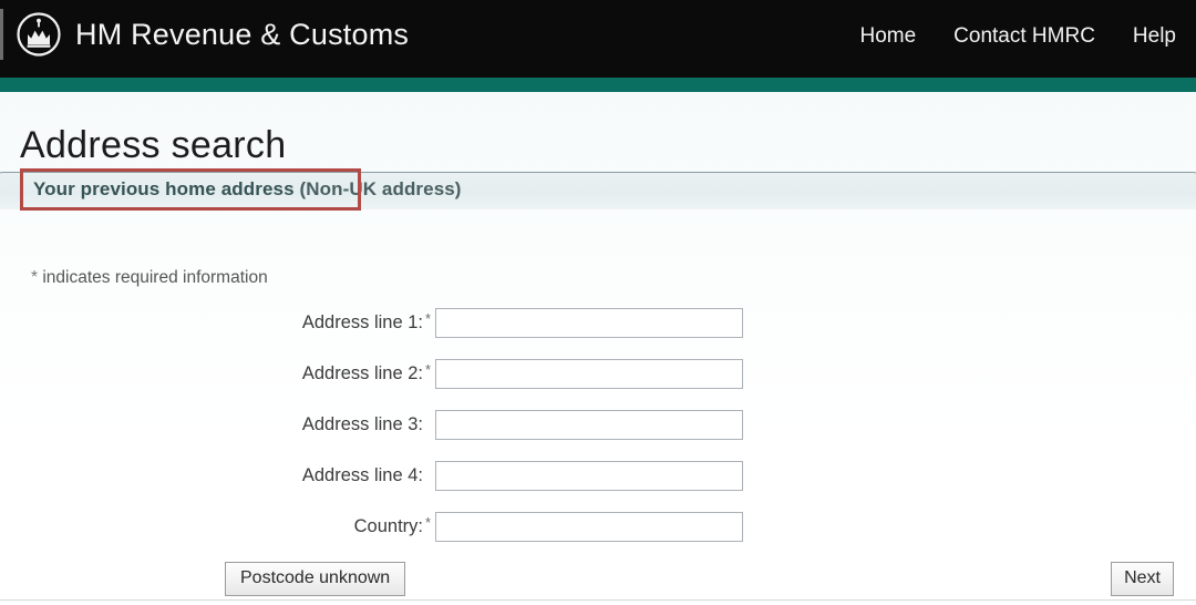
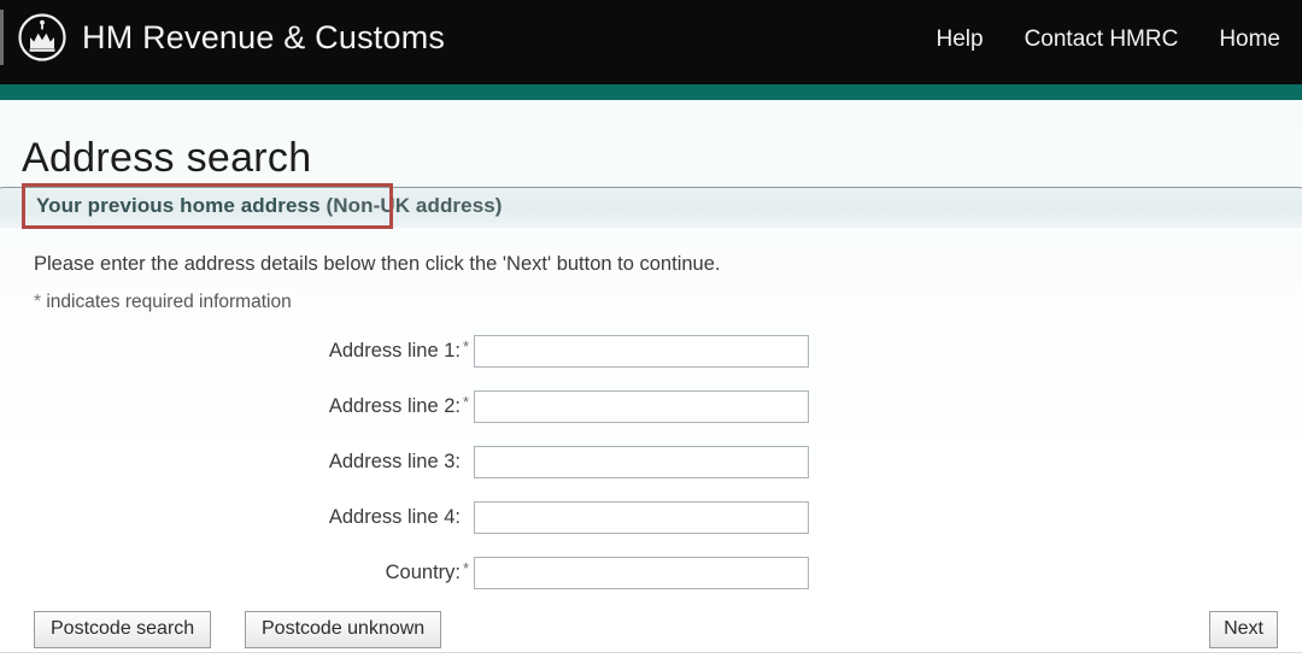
  HM Revenue & Customs
- Home
+ Help
  Contact HMRC
- Help
+ Home
  Address search
  Your previous home address (Non-UK address)
+ Please enter the address details below then click the 'Next' button to continue.
  * indicates required information
  Address line 1:
  *
  Address line 2:
  *
  Address line 3:
  Address line 4:
  Country:
  *
+ Postcode search
  Postcode unknown
  Next
